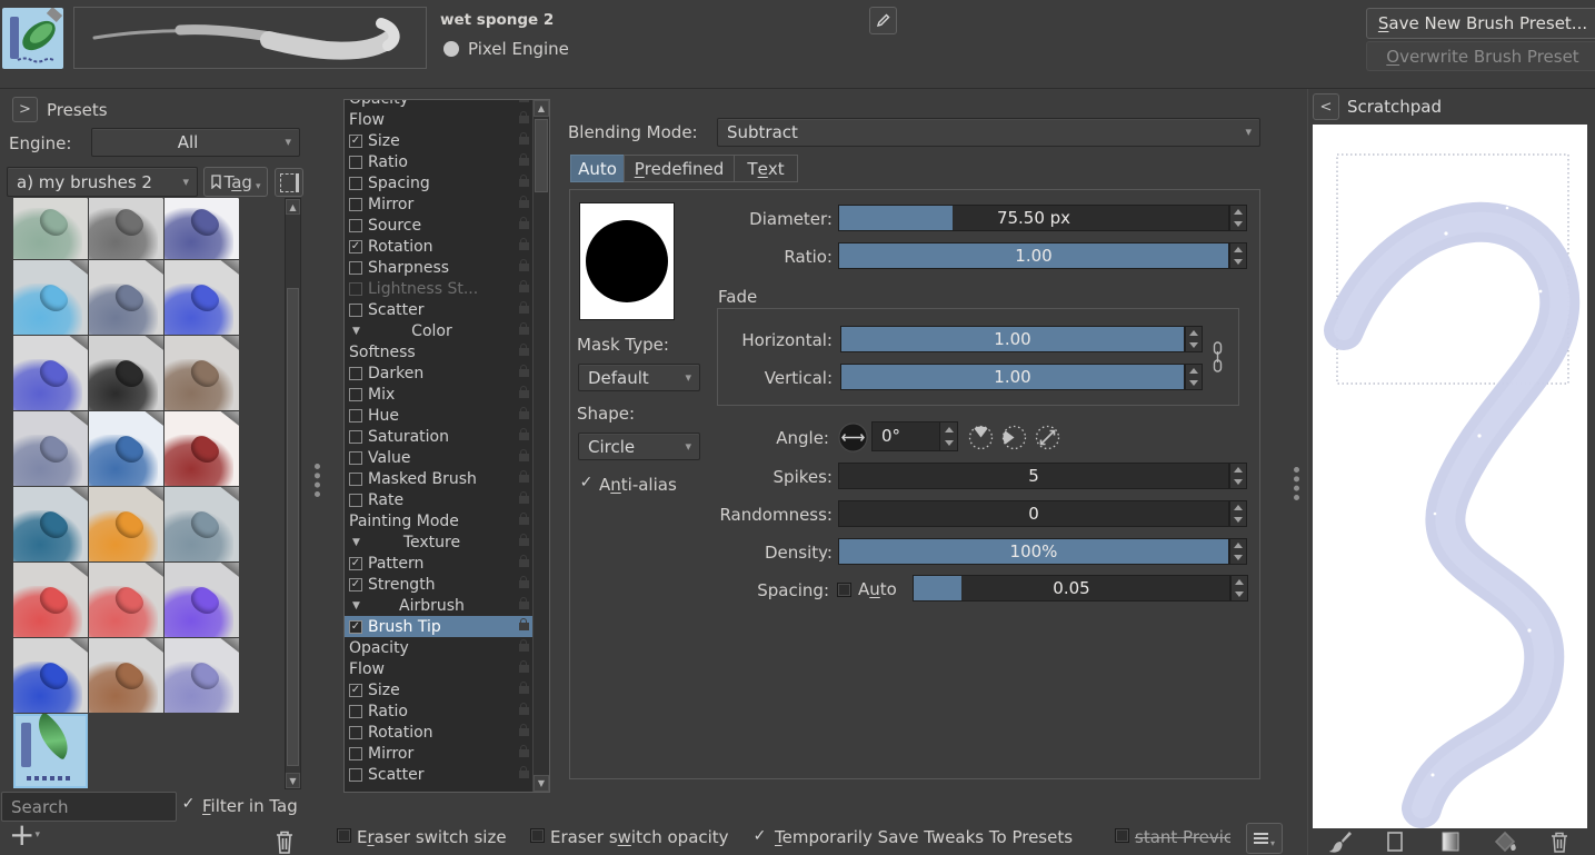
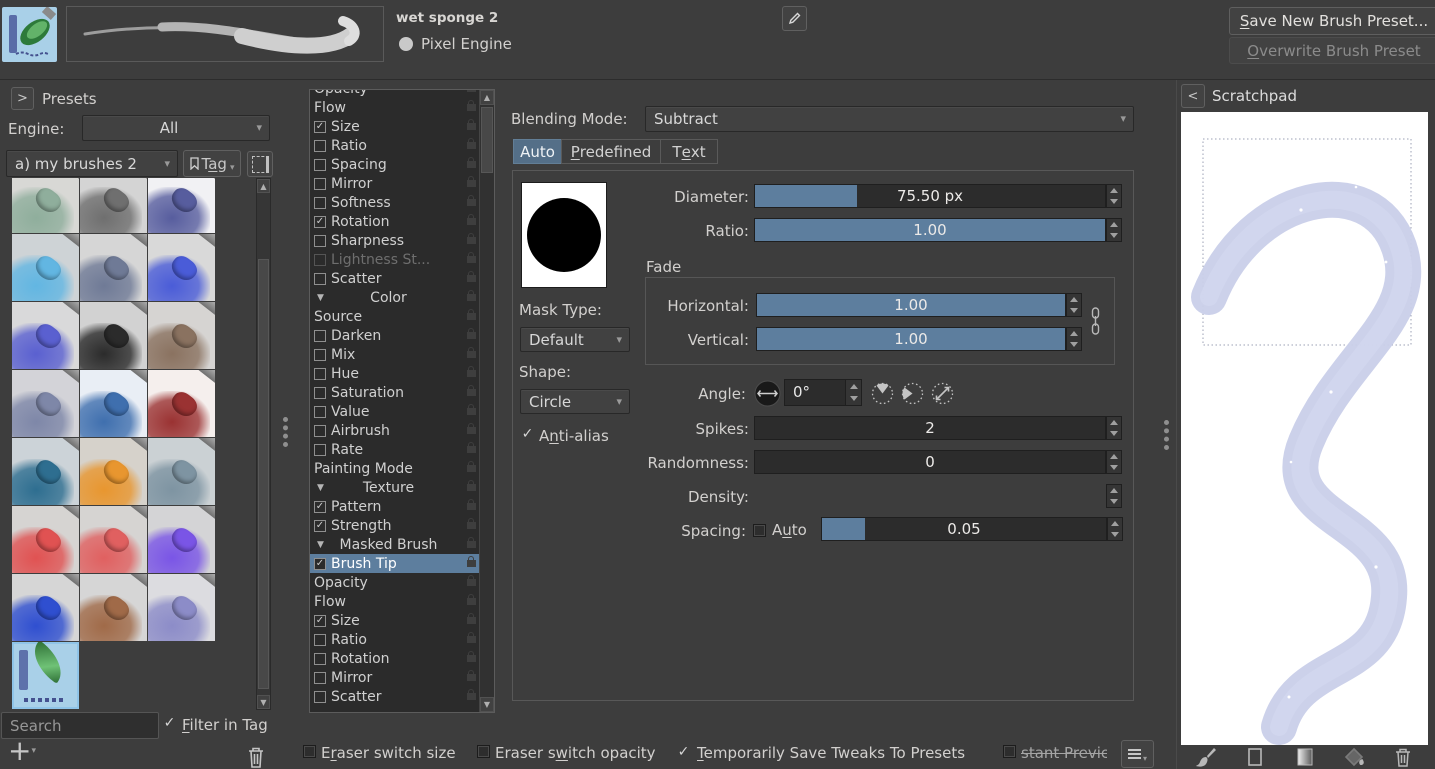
  wet sponge 2
  Pixel Engine
  S
  ave New Brush Preset...
  O
  verwrite Brush Preset
  >
  Presets
  Engine:
  All
  ▾
  a) my brushes 2
  ▾
  Tag
  ▾
  ▲
  ▼
  Search
  ✓
  Filter in Tag
  +▾
  Flow
  ✓
  Size
  Ratio
  Spacing
  Mirror
- Source
+ Softness
  ✓
  Rotation
  Sharpness
  Lightness St...
  Scatter
  ▼
  Color
- Softness
+ Source
  Darken
  Mix
  Hue
  Saturation
  Value
- Masked Brush
+ Airbrush
  Rate
  Painting Mode
  ▼
  Texture
  ✓
  Pattern
  ✓
  Strength
  ▼
- Airbrush
+ Masked Brush
  ✓
  Brush Tip
  Opacity
  Flow
  ✓
  Size
  Ratio
  Rotation
  Mirror
  Scatter
  ▲
  ▼
  Blending Mode:
  Subtract
  ▾
  Auto
  P
  redefined
  T
  e
  xt
  Mask Type:
  Default
  ▾
  Shape:
  Circle
  ▾
  ✓
  Anti-alias
  Diameter:
  75.50 px
  Ratio:
  1.00
  Fade
  Horizontal:
  1.00
  Vertical:
  1.00
  Angle:
  0°
  Spikes:
- 5
+ 2
  Randomness:
  0
  Density:
- 100%
  Spacing:
  Auto
  0.05
  Eraser switch size
  Eraser switch opacity
  ✓
  Temporarily Save Tweaks To Presets
  stant Previe
  ▾
  <
  Scratchpad
